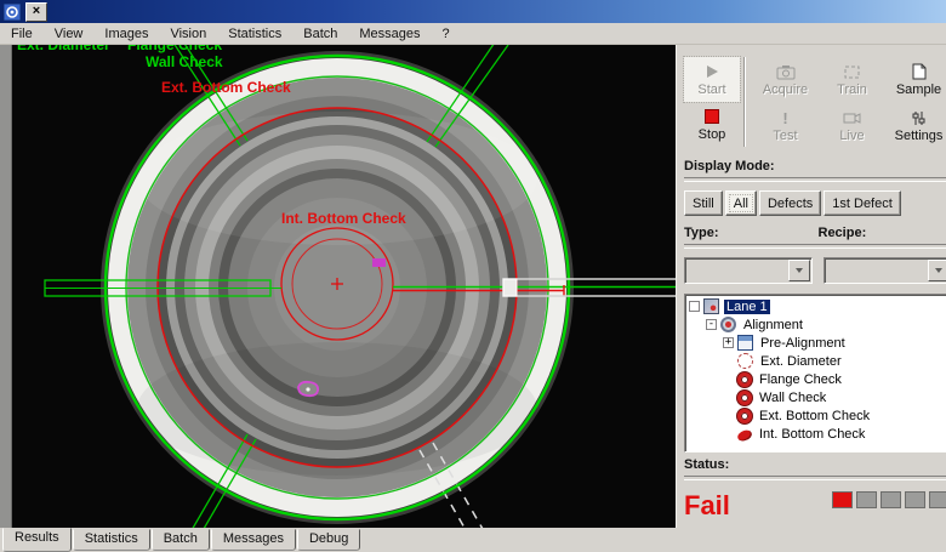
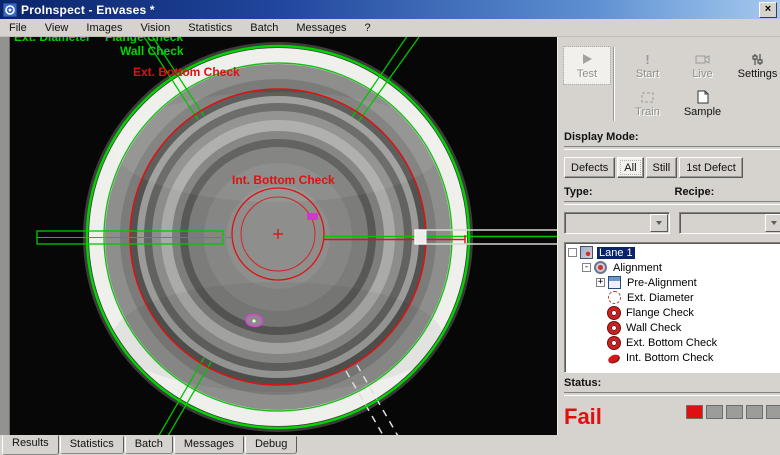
+ ProInspect - Envases *
  ×
  File
  View
  Images
  Vision
  Statistics
  Batch
  Messages
  ?
  Ext. Diameter
  Flange Check
  Wall Check
  Ext. Bottom Check
  Int. Bottom Check
- Start
+ Test
- Stop
- Acquire
  !
- Test
+ Start
  Train
  Live
  Sample
  Settings
  Display Mode:
- Still
+ Defects
  All
- Defects
+ Still
  1st Defect
  Type:
  Recipe:
  Lane 1
  -
  Alignment
  +
  Pre-Alignment
  Ext. Diameter
  Flange Check
  Wall Check
  Ext. Bottom Check
  Int. Bottom Check
  Status:
  Fail
  Results
  Statistics
  Batch
  Messages
  Debug
